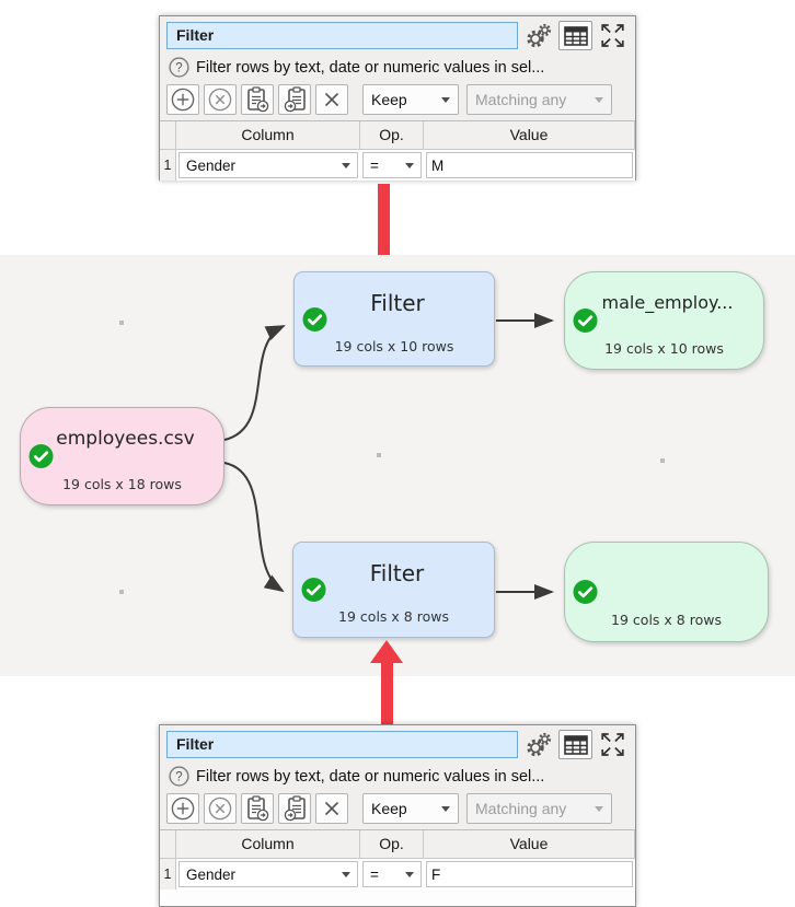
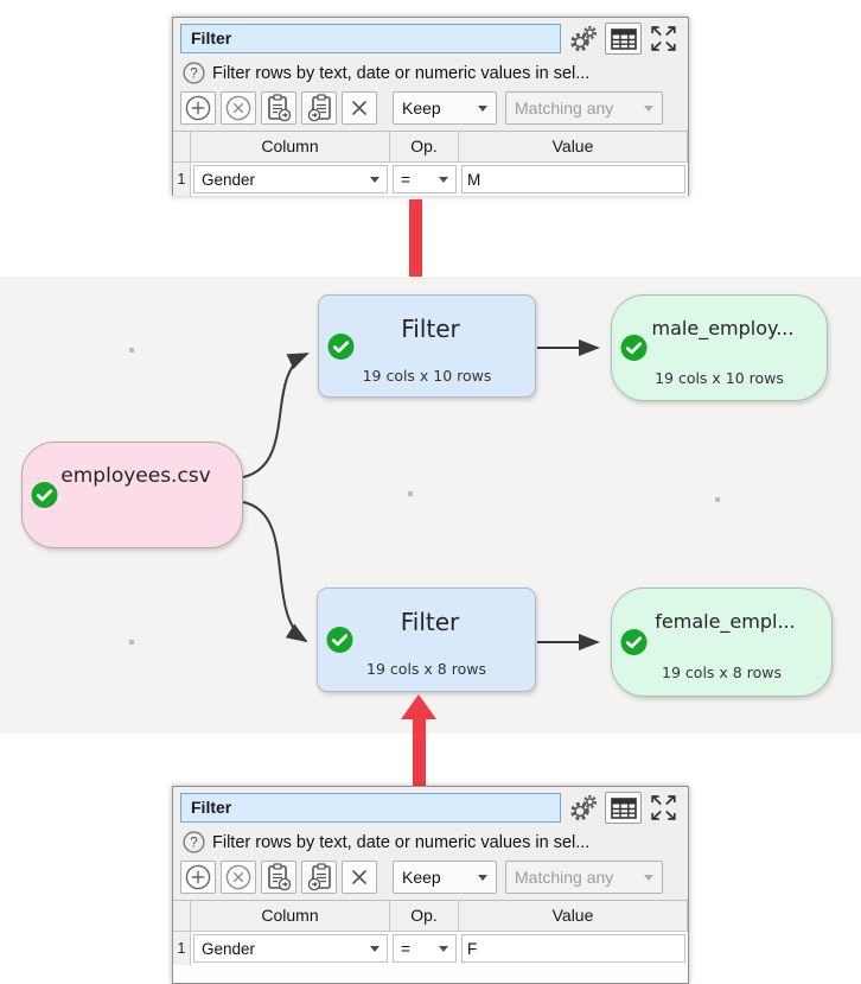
  Filter
  ?
  Filter rows by text, date or numeric values in sel...
  Keep
  Matching any
  Column
  Op.
  Value
  1
  Gender
  =
  M
  employees.csv
- 19 cols x 18 rows
  Filter
  19 cols x 10 rows
  male_employ...
  19 cols x 10 rows
  Filter
  19 cols x 8 rows
+ female_empl...
  19 cols x 8 rows
  Filter
  ?
  Filter rows by text, date or numeric values in sel...
  Keep
  Matching any
  Column
  Op.
  Value
  1
  Gender
  =
  F
